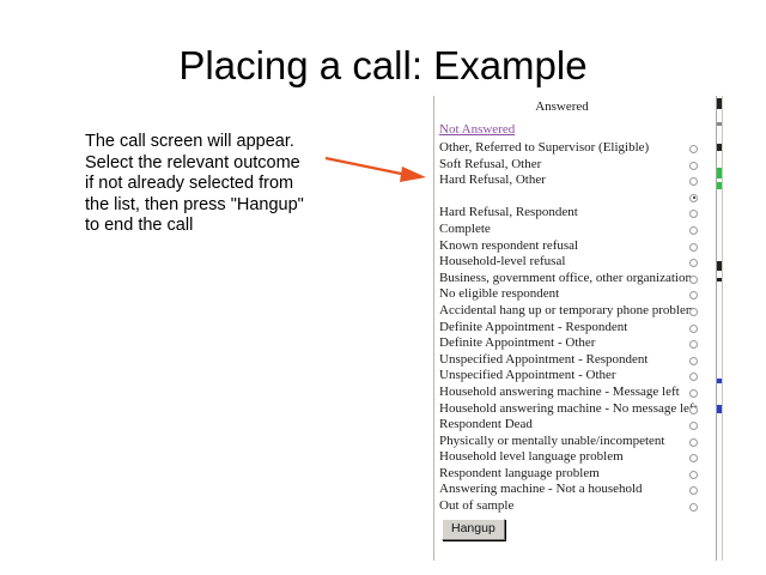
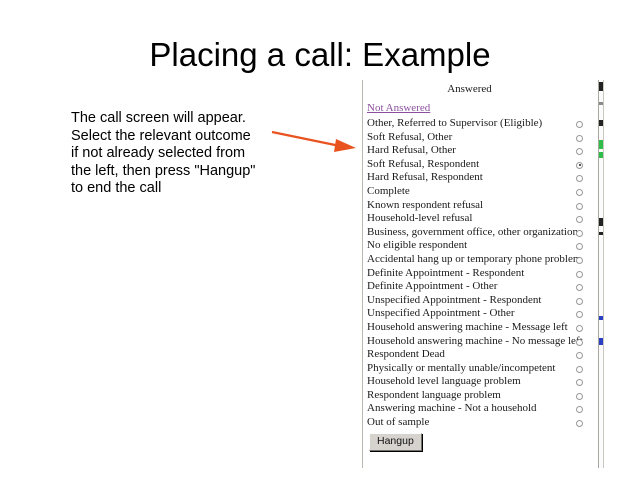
  Placing a call: Example
  The call screen will appear.
  Select the relevant outcome
  if not already selected from
- the list, then press "Hangup"
+ the left, then press "Hangup"
  to end the call
  Answered
  Not Answered
  Other, Referred to Supervisor (Eligible)
  Soft Refusal, Other
  Hard Refusal, Other
+ Soft Refusal, Respondent
  Hard Refusal, Respondent
  Complete
  Known respondent refusal
  Household-level refusal
  Business, government office, other organizatio
  No eligible respondent
  Accidental hang up or temporary phone proble
  Definite Appointment - Respondent
  Definite Appointment - Other
  Unspecified Appointment - Respondent
  Unspecified Appointment - Other
  Household answering machine - Message left
  Household answering machine - No message le
  Respondent Dead
  Physically or mentally unable/incompetent
  Household level language problem
  Respondent language problem
  Answering machine - Not a household
  Out of sample
  Hangup
